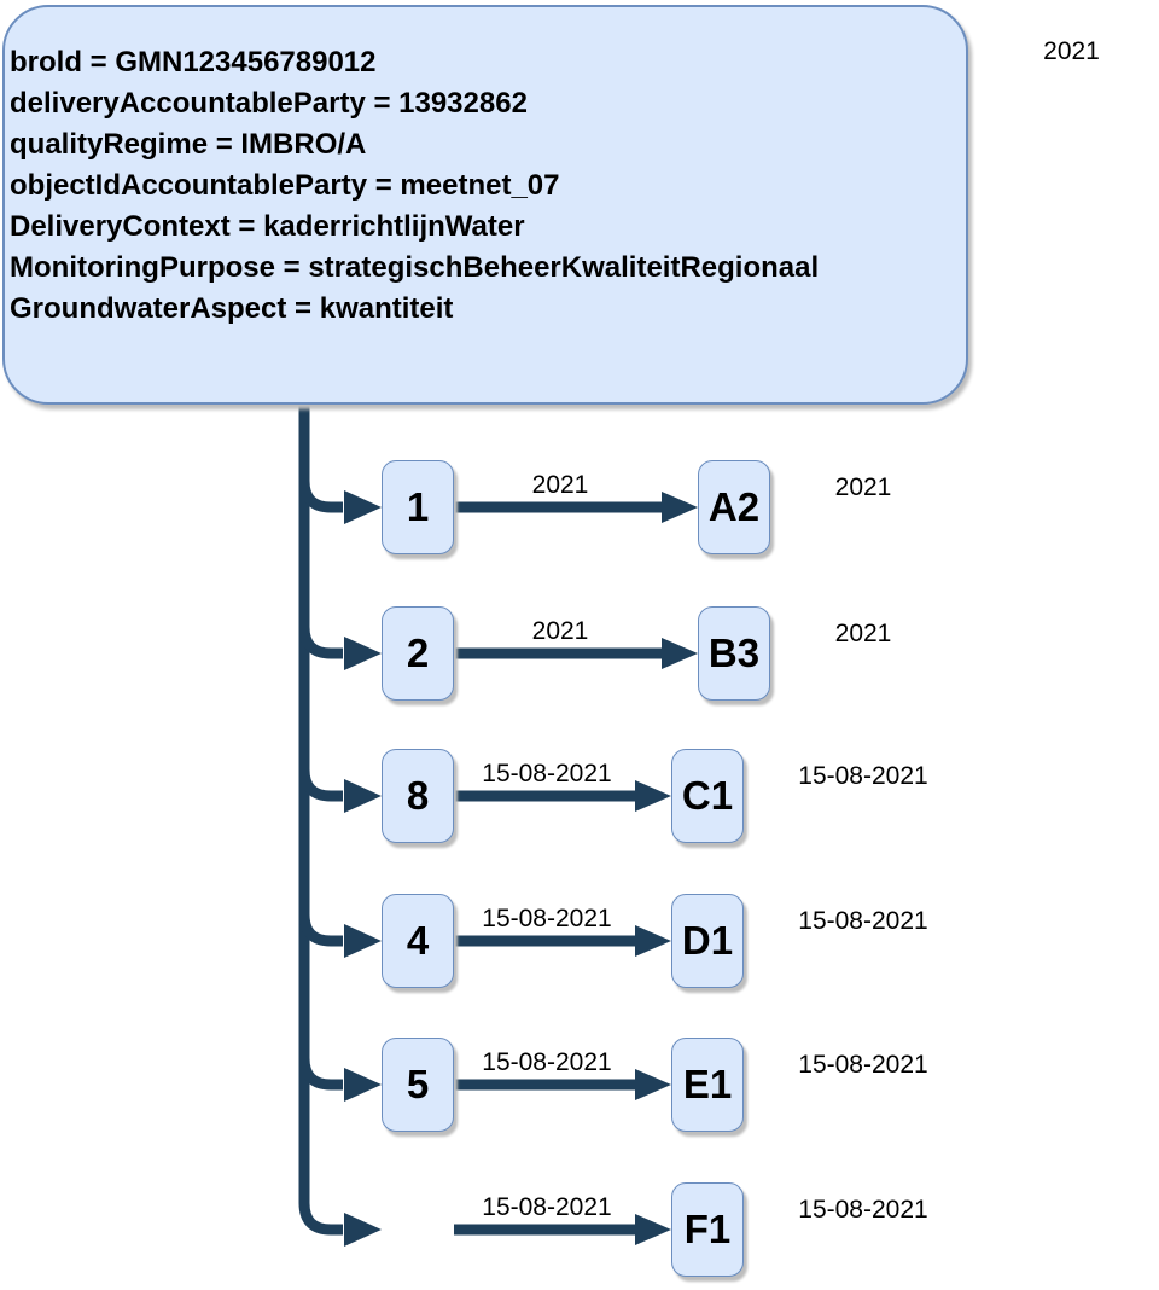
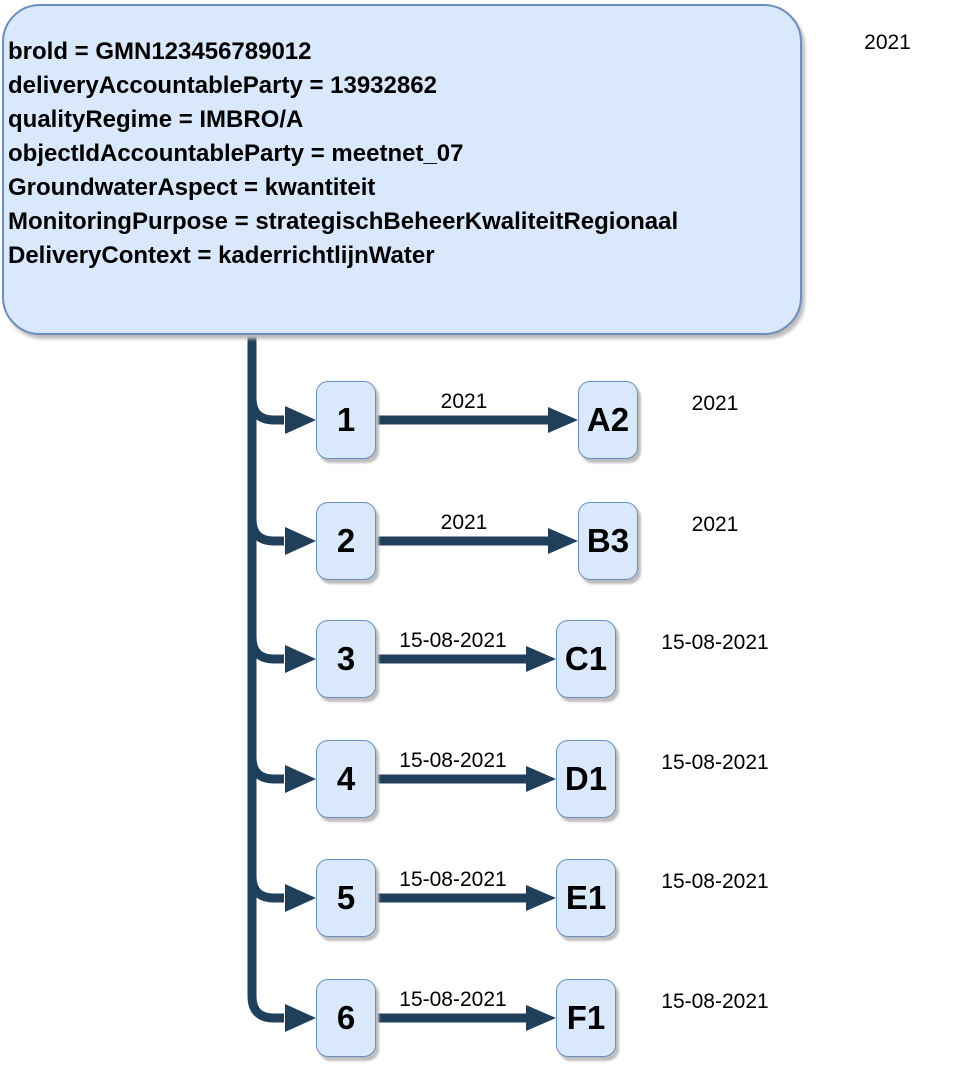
  brold = GMN123456789012
  deliveryAccountableParty = 13932862
  qualityRegime = IMBRO/A
  objectIdAccountableParty = meetnet_07
- DeliveryContext = kaderrichtlijnWater
+ GroundwaterAspect = kwantiteit
  MonitoringPurpose = strategischBeheerKwaliteitRegionaal
- GroundwaterAspect = kwantiteit
+ DeliveryContext = kaderrichtlijnWater
  2021
  1
  2021
  A2
  2021
  2
  2021
  B3
  2021
- 8
+ 3
  15-08-2021
  C1
  15-08-2021
  4
  15-08-2021
  D1
  15-08-2021
  5
  15-08-2021
  E1
  15-08-2021
+ 6
  15-08-2021
  F1
  15-08-2021
